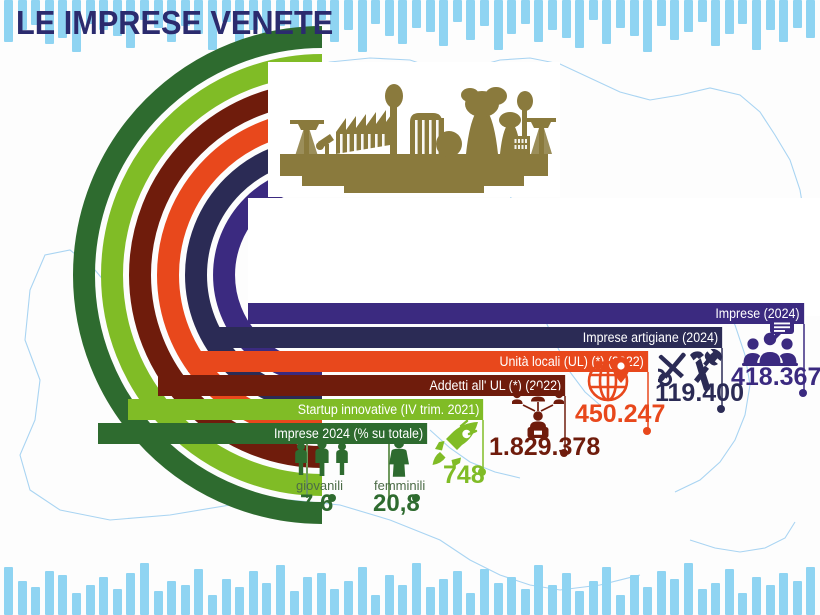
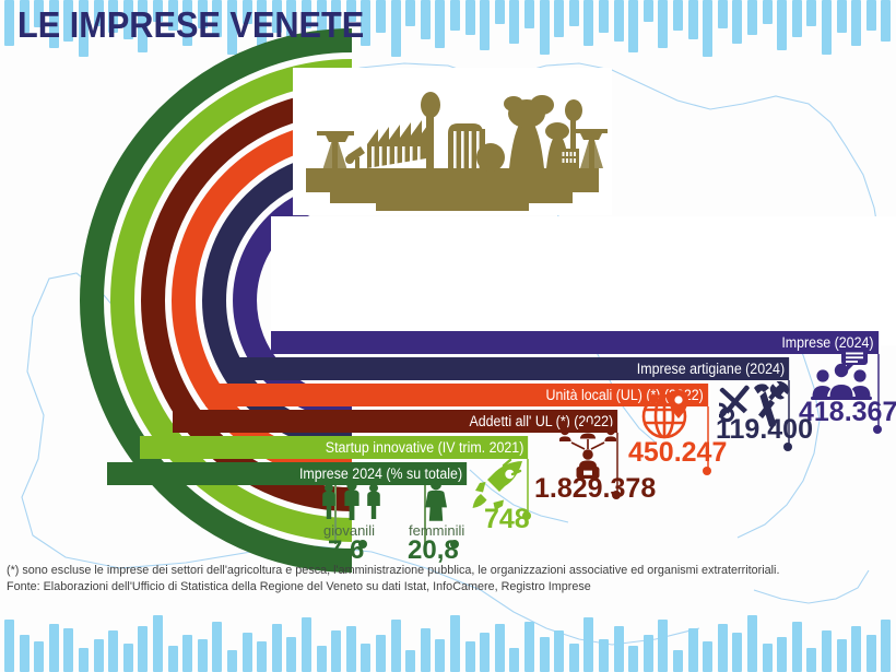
  LE IMPRESE VENETE
  Imprese (2024)
  418.367
  Imprese artigiane (2024)
  119.400
  Unità locali (UL) (*22)
  450.247
  Addetti all' UL (*) (2022)
  1.829.378
  Startup innovative (IV trim. 2021)
  748
  Imprese 2024 (% su totale)
  giovanili
  femminili
  7,6
  20,8
+ (*) sono escluse le imprese dei settori dell'agricoltura e pesca, l'amministrazione pubblica, le organizzazioni associative ed organismi extraterritoriali.
+ Fonte: Elaborazioni dell'Ufficio di Statistica della Regione del Veneto su dati Istat, InfoCamere, Registro Imprese
